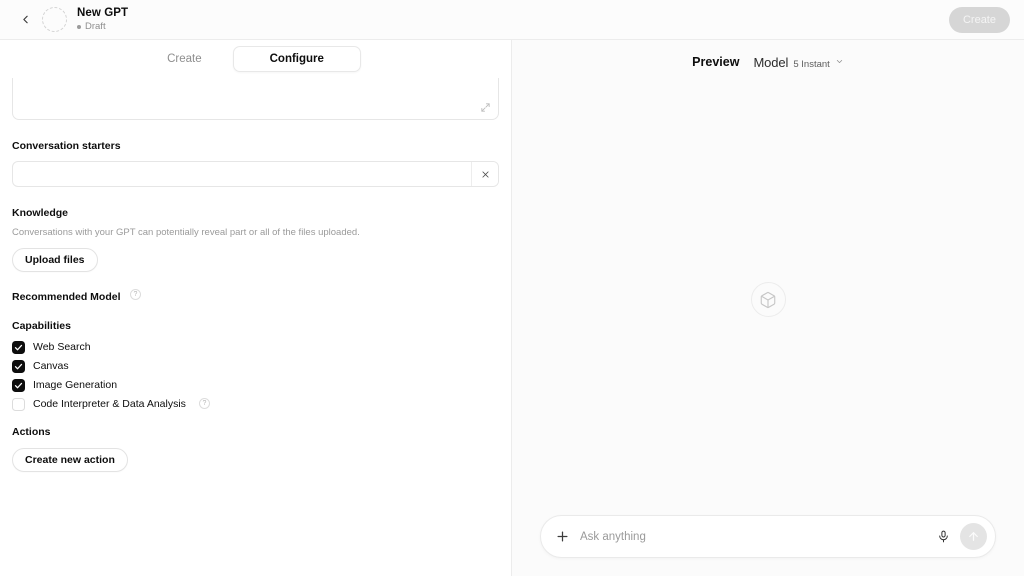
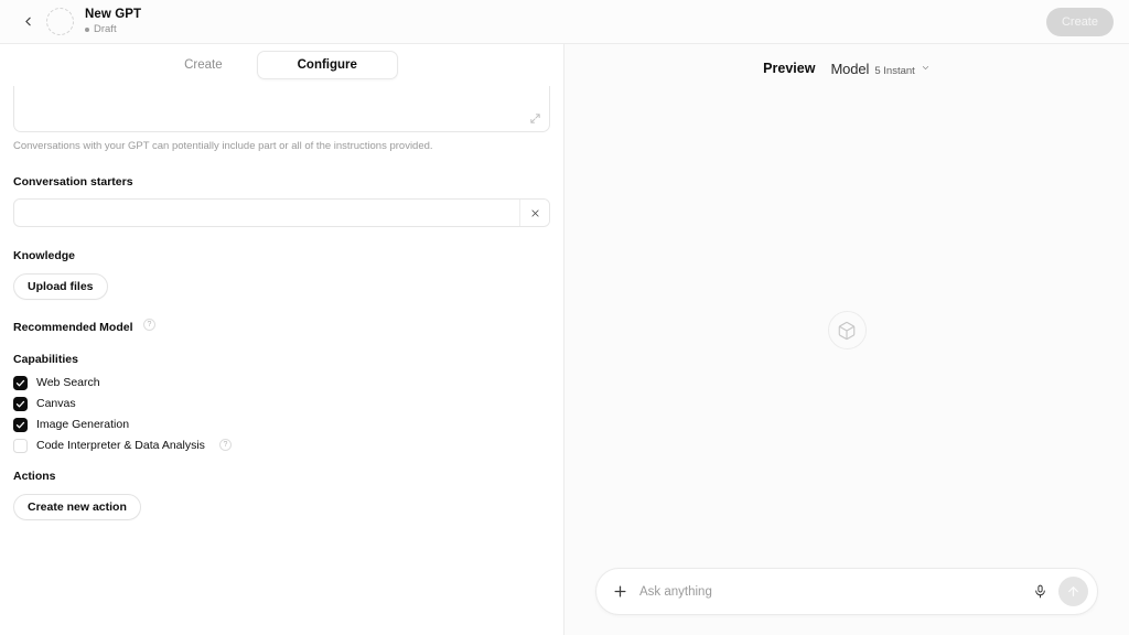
  New GPT
  Draft
  Create
  Create
  Configure
+ Conversations with your GPT can potentially include part or all of the instructions provided.
  Conversation starters
  Knowledge
- Conversations with your GPT can potentially reveal part or all of the files uploaded.
  Upload files
  Recommended Model
  Capabilities
  Web Search
  Canvas
  Image Generation
  Code Interpreter & Data Analysis
  Actions
  Create new action
  Preview
  Model
  5 Instant
  Ask anything
